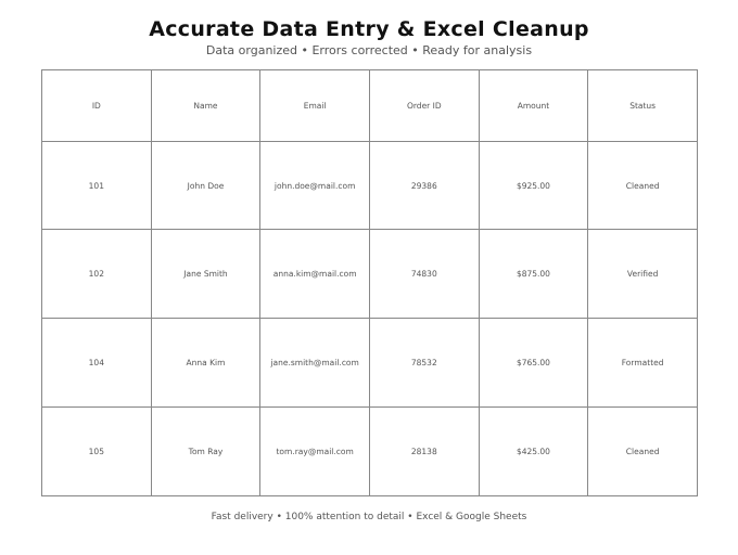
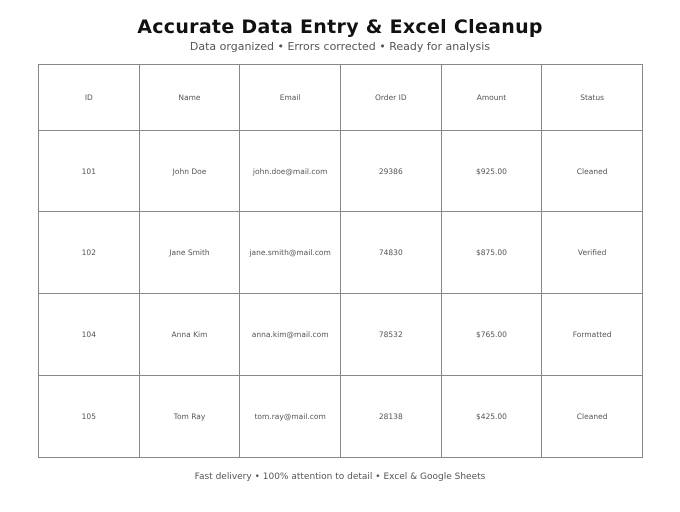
  Accurate Data Entry & Excel Cleanup
  Data organized • Errors corrected • Ready for analysis
  ID	Name	Email	Order ID	Amount	Status
  101	John Doe	john.doe@mail.com	29386	$925.00	Cleaned
- 102	Jane Smith	anna.kim@mail.com	74830	$875.00	Verified
+ 102	Jane Smith	jane.smith@mail.com	74830	$875.00	Verified
- 104	Anna Kim	jane.smith@mail.com	78532	$765.00	Formatted
+ 104	Anna Kim	anna.kim@mail.com	78532	$765.00	Formatted
  105	Tom Ray	tom.ray@mail.com	28138	$425.00	Cleaned
  Fast delivery • 100% attention to detail • Excel & Google Sheets
